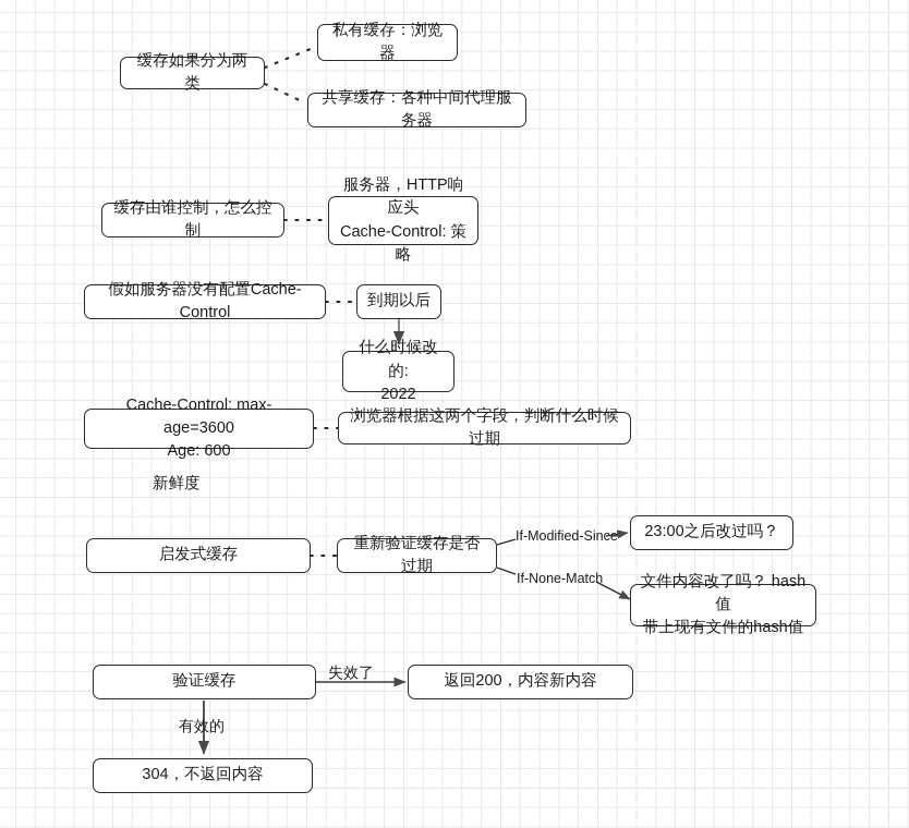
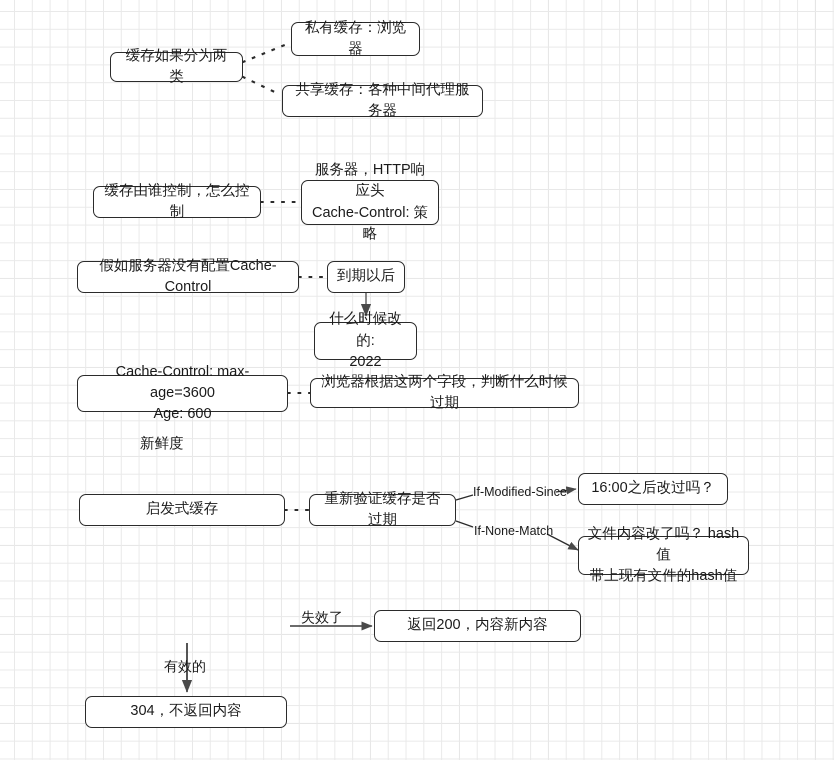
  缓存如果分为两类
  私有缓存：浏览器
  共享缓存：各种中间代理服务器
  缓存由谁控制，怎么控制
  服务器，HTTP响应头
  Cache-Control: 策略
  假如服务器没有配置Cache-Control
  到期以后
  什么时候改的:
  2022
  Cache-Control: max-age=3600
  Age: 600
  浏览器根据这两个字段，判断什么时候过期
  启发式缓存
  重新验证缓存是否过期
- 23:00之后改过吗？
+ 16:00之后改过吗？
  文件内容改了吗？ hash值
  带上现有文件的hash值
- 验证缓存
  返回200，内容新内容
  304，不返回内容
  新鲜度
  If-Modified-Since
  If-None-Match
  失效了
  有效的
